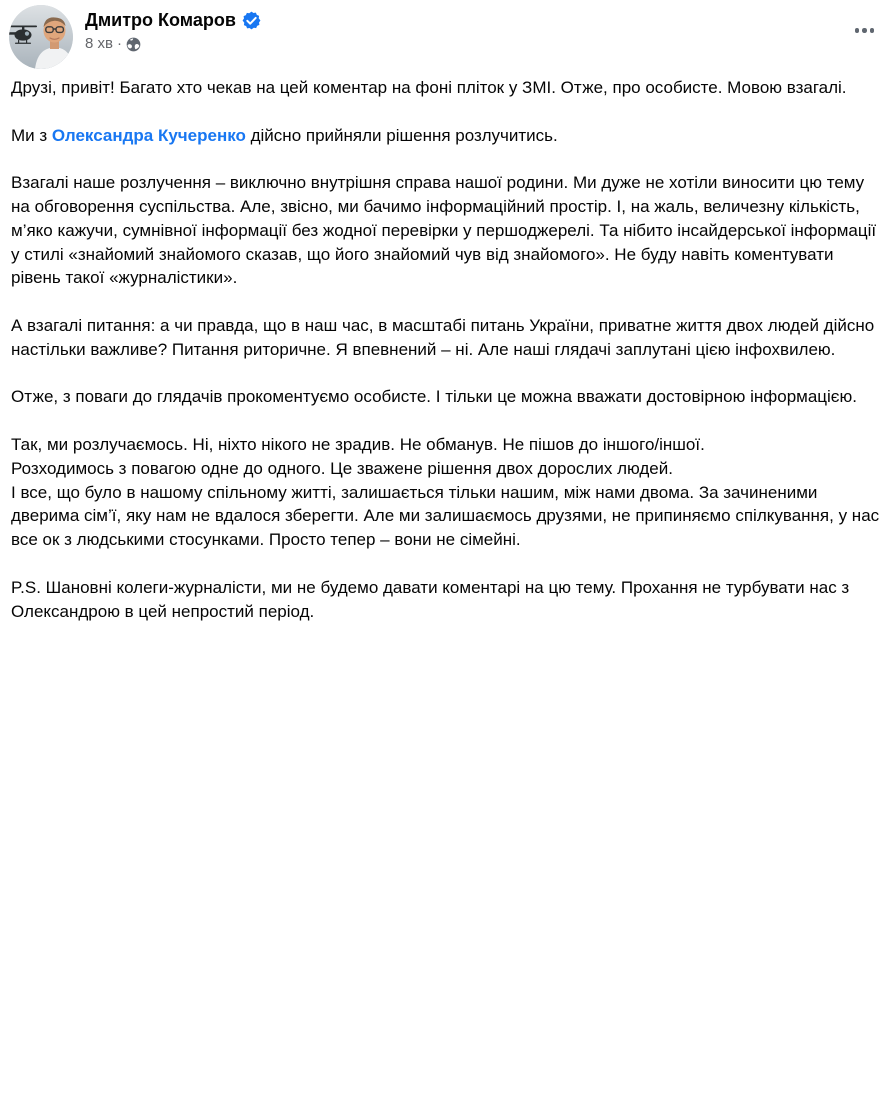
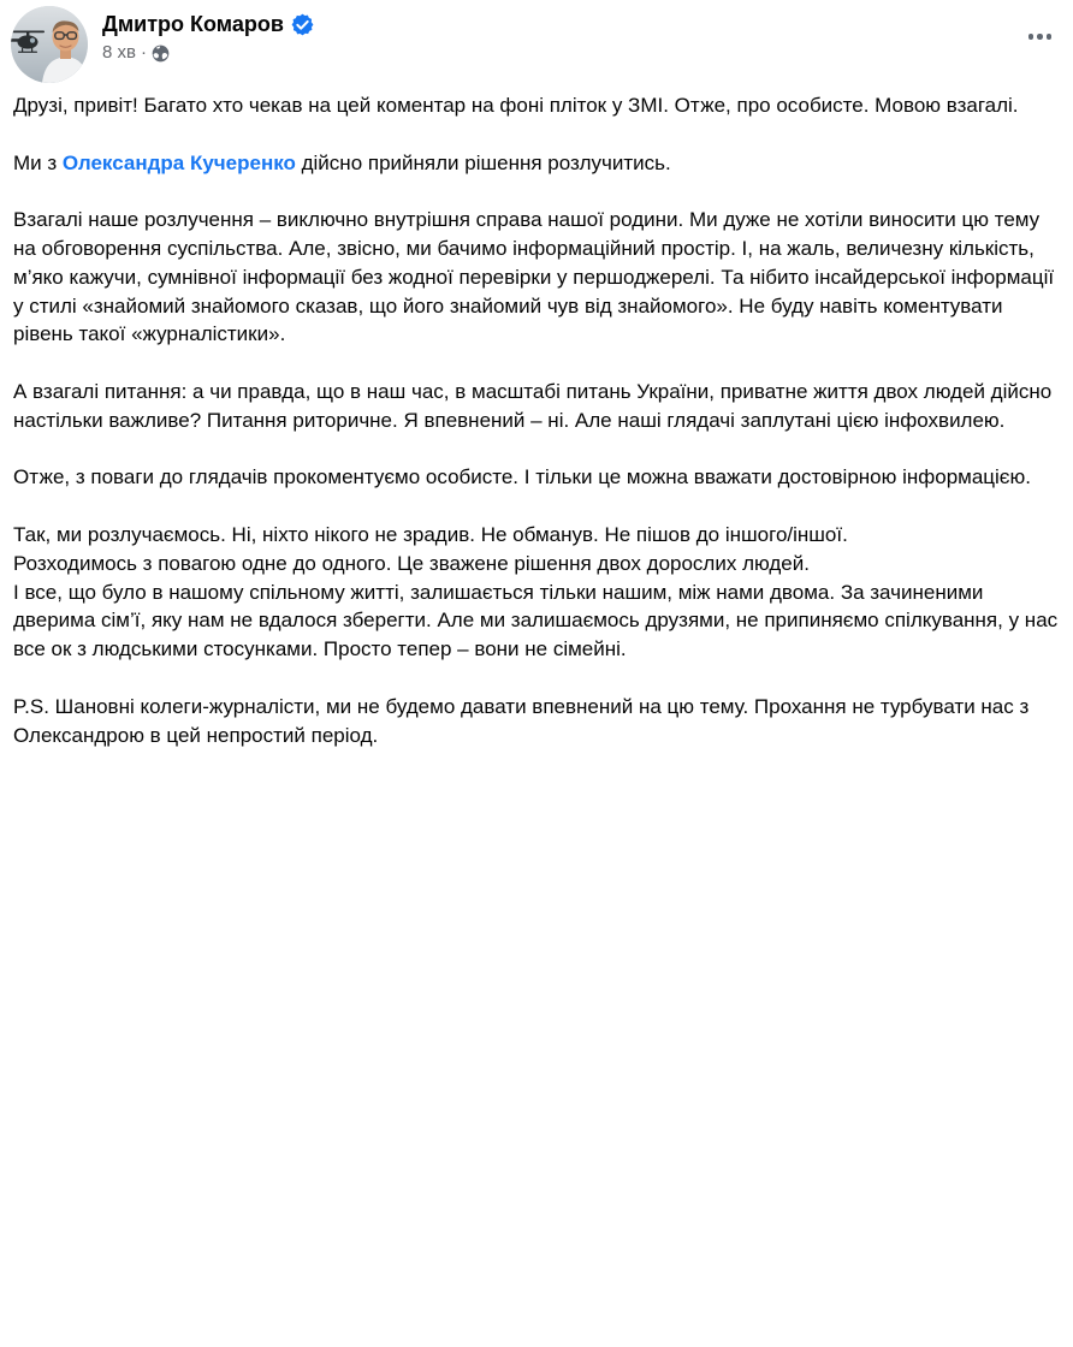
  Дмитро Комаров
  8 хв
  ·
  Друзі, привіт! Багато хто чекав на цей коментар на фоні пліток у ЗМІ. Отже, про особисте. Мовою взагалі.
  Ми з Олександра Кучеренко дійсно прийняли рішення розлучитись.
  Взагалі наше розлучення – виключно внутрішня справа нашої родини. Ми дуже не хотіли виносити цю тему на обговорення суспільства. Але, звісно, ми бачимо інформаційний простір. І, на жаль, величезну кількість, м’яко кажучи, сумнівної інформації без жодної перевірки у першоджерелі. Та нібито інсайдерської інформації у стилі «знайомий знайомого сказав, що його знайомий чув від знайомого». Не буду навіть коментувати рівень такої «журналістики».
  А взагалі питання: а чи правда, що в наш час, в масштабі питань України, приватне життя двох людей дійсно настільки важливе? Питання риторичне. Я впевнений – ні. Але наші глядачі заплутані цією інфохвилею.
  Отже, з поваги до глядачів прокоментуємо особисте. І тільки це можна вважати достовірною інформацією.
  Так, ми розлучаємось. Ні, ніхто нікого не зрадив. Не обманув. Не пішов до іншого/іншої.
  Розходимось з повагою одне до одного. Це зважене рішення двох дорослих людей.
  І все, що було в нашому спільному житті, залишається тільки нашим, між нами двома. За зачиненими дверима сім’ї, яку нам не вдалося зберегти. Але ми залишаємось друзями, не припиняємо спілкування, у нас все ок з людськими стосунками. Просто тепер – вони не сімейні.
- P.S. Шановні колеги-журналісти, ми не будемо давати коментарі на цю тему. Прохання не турбувати нас з Олександрою в цей непростий період.
+ P.S. Шановні колеги-журналісти, ми не будемо давати впевнений на цю тему. Прохання не турбувати нас з Олександрою в цей непростий період.
